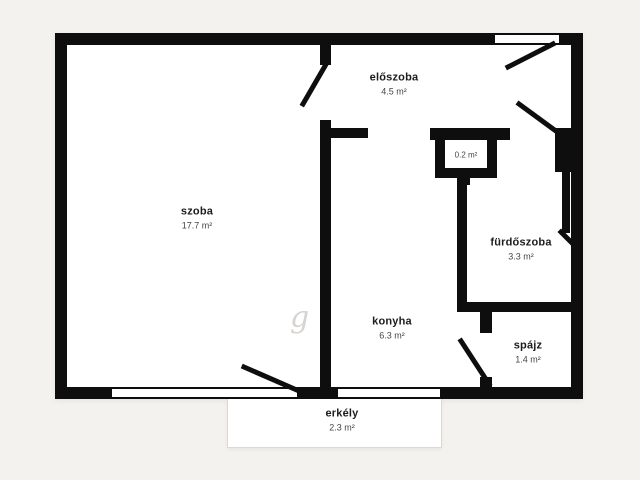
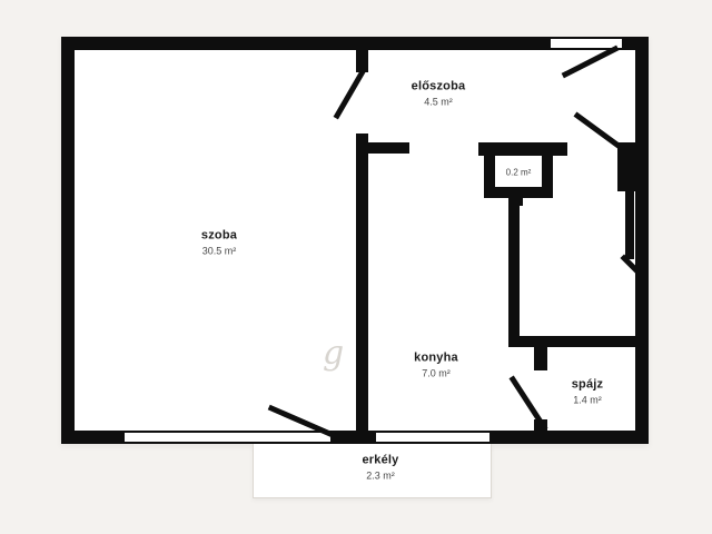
  szoba
- 17.7 m²
+ 30.5 m²
  előszoba
  4.5 m²
  konyha
- 6.3 m²
+ 7.0 m²
- fürdőszoba
- 3.3 m²
  spájz
  1.4 m²
  erkély
  2.3 m²
  0.2 m²
  g
